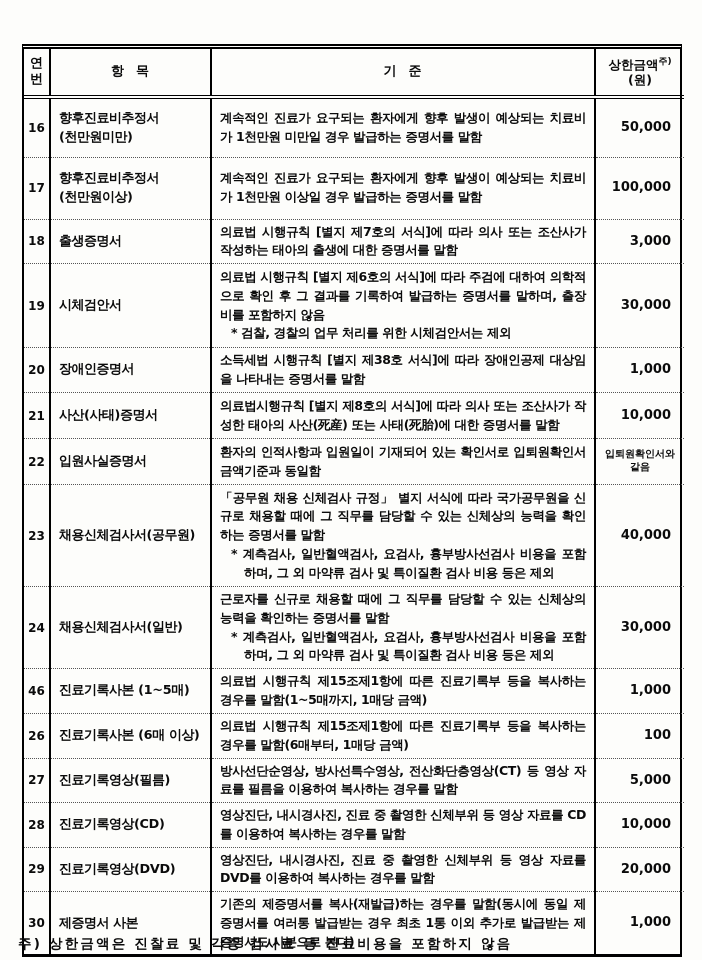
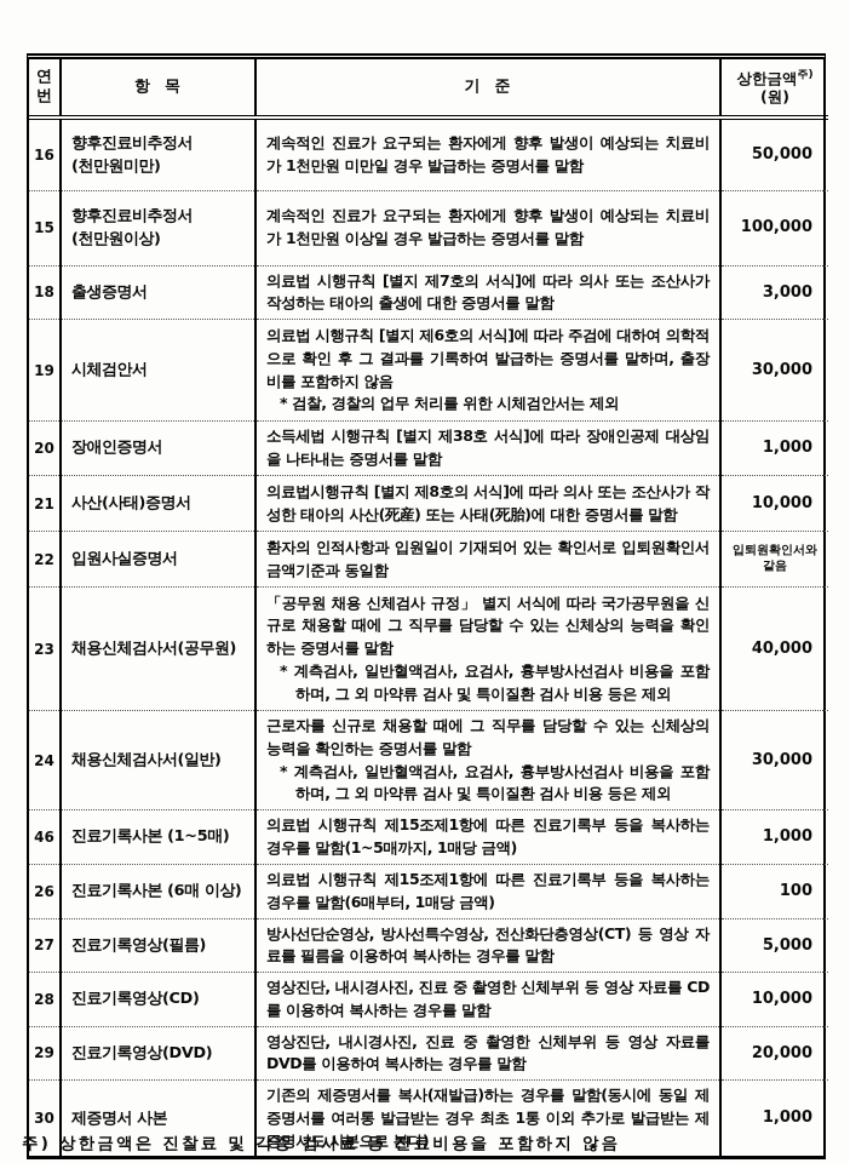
  연번	항 목	기 준	상한금액주)(원)
  16	향후진료비추정서 (천만원미만)	계속적인 진료가 요구되는 환자에게 향후 발생이 예상되는 치료비가 1천만원 미만일 경우 발급하는 증명서를 말함	50,000
- 17	향후진료비추정서 (천만원이상)	계속적인 진료가 요구되는 환자에게 향후 발생이 예상되는 치료비가 1천만원 이상일 경우 발급하는 증명서를 말함	100,000
+ 15	향후진료비추정서 (천만원이상)	계속적인 진료가 요구되는 환자에게 향후 발생이 예상되는 치료비가 1천만원 이상일 경우 발급하는 증명서를 말함	100,000
  18	출생증명서	의료법 시행규칙 [별지 제7호의 서식]에 따라 의사 또는 조산사가 작성하는 태아의 출생에 대한 증명서를 말함	3,000
  19	시체검안서	의료법 시행규칙 [별지 제6호의 서식]에 따라 주검에 대하여 의학적으로 확인 후 그 결과를 기록하여 발급하는 증명서를 말하며, 출장비를 포함하지 않음* 검찰, 경찰의 업무 처리를 위한 시체검안서는 제외	30,000
  20	장애인증명서	소득세법 시행규칙 [별지 제38호 서식]에 따라 장애인공제 대상임을 나타내는 증명서를 말함	1,000
  21	사산(사태)증명서	의료법시행규칙 [별지 제8호의 서식]에 따라 의사 또는 조산사가 작성한 태아의 사산(死産) 또는 사태(死胎)에 대한 증명서를 말함	10,000
  22	입원사실증명서	환자의 인적사항과 입원일이 기재되어 있는 확인서로 입퇴원확인서 금액기준과 동일함	입퇴원확인서와 같음
  23	채용신체검사서(공무원)	「공무원 채용 신체검사 규정」 별지 서식에 따라 국가공무원을 신규로 채용할 때에 그 직무를 담당할 수 있는 신체상의 능력을 확인하는 증명서를 말함* 계측검사, 일반혈액검사, 요검사, 흉부방사선검사 비용을 포함하며, 그 외 마약류 검사 및 특이질환 검사 비용 등은 제외	40,000
  24	채용신체검사서(일반)	근로자를 신규로 채용할 때에 그 직무를 담당할 수 있는 신체상의 능력을 확인하는 증명서를 말함* 계측검사, 일반혈액검사, 요검사, 흉부방사선검사 비용을 포함하며, 그 외 마약류 검사 및 특이질환 검사 비용 등은 제외	30,000
  46	진료기록사본 (1~5매)	의료법 시행규칙 제15조제1항에 따른 진료기록부 등을 복사하는 경우를 말함(1~5매까지, 1매당 금액)	1,000
  26	진료기록사본 (6매 이상)	의료법 시행규칙 제15조제1항에 따른 진료기록부 등을 복사하는 경우를 말함(6매부터, 1매당 금액)	100
  27	진료기록영상(필름)	방사선단순영상, 방사선특수영상, 전산화단층영상(CT) 등 영상 자료를 필름을 이용하여 복사하는 경우를 말함	5,000
  28	진료기록영상(CD)	영상진단, 내시경사진, 진료 중 촬영한 신체부위 등 영상 자료를 CD를 이용하여 복사하는 경우를 말함	10,000
  29	진료기록영상(DVD)	영상진단, 내시경사진, 진료 중 촬영한 신체부위 등 영상 자료를 DVD를 이용하여 복사하는 경우를 말함	20,000
  30	제증명서 사본	기존의 제증명서를 복사(재발급)하는 경우를 말함(동시에 동일 제증명서를 여러통 발급받는 경우 최초 1통 이외 추가로 발급받는 제증명서도 사본으로 본다)	1,000
  주) 상한금액은 진찰료 및 각증 검사료 등 진료비용을 포함하지 않음
